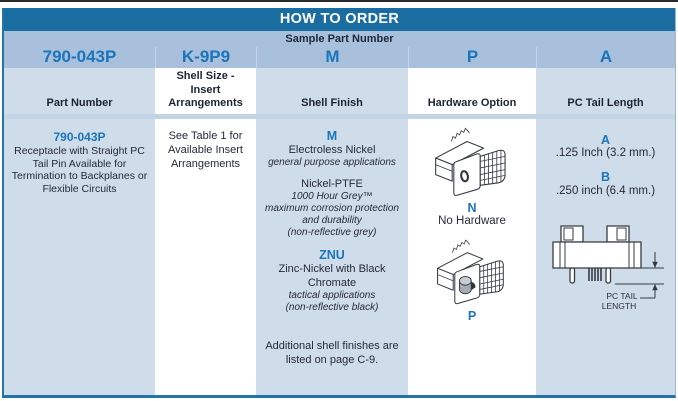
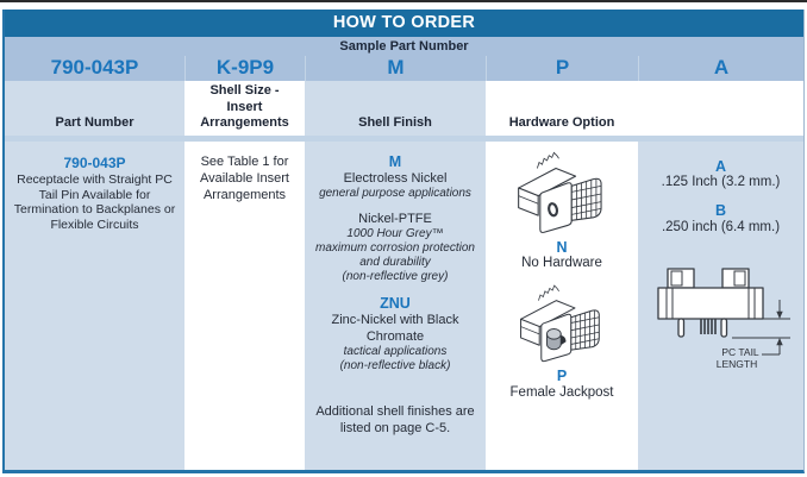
  HOW TO ORDER
  Sample Part Number
  790-043P
  K-9P9
  M
  P
  A
  Part Number
  Shell Size -
  Insert
  Arrangements
  Shell Finish
  Hardware Option
- PC Tail Length
  790-043P
  Receptacle with Straight PC Tail Pin Available for Termination to Backplanes or Flexible Circuits
  See Table 1 for Available Insert Arrangements
  M
  Electroless Nickel
  general purpose applications
  Nickel-PTFE
  1000 Hour Grey™
  maximum corrosion protection and durability
  (non-reflective grey)
  ZNU
  Zinc-Nickel with Black Chromate
  tactical applications
  (non-reflective black)
- Additional shell finishes are listed on page C-9.
+ Additional shell finishes are listed on page C-5.
  N
  No Hardware
  P
+ Female Jackpost
  A
  .125 Inch (3.2 mm.)
  B
  .250 inch (6.4 mm.)
  PC TAIL
  LENGTH
